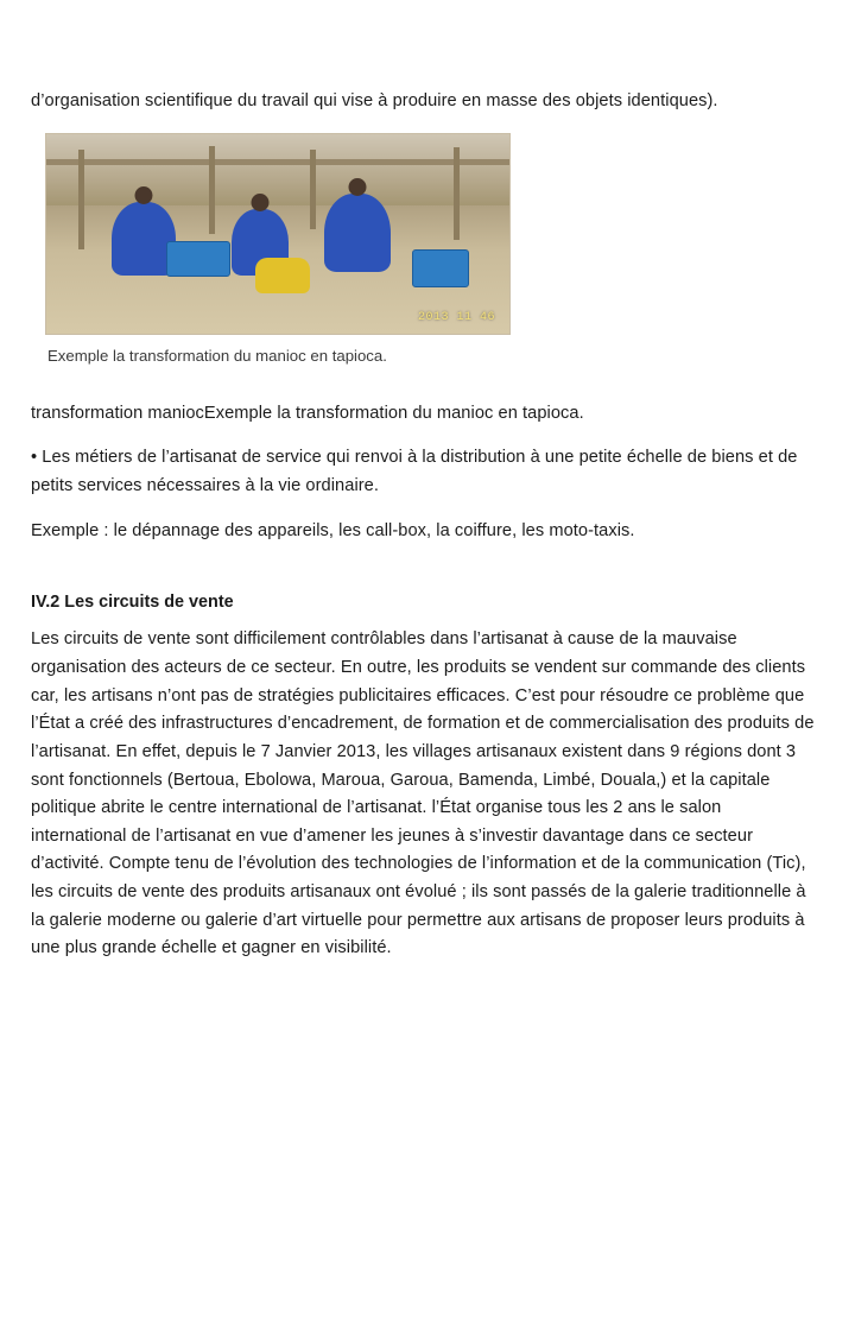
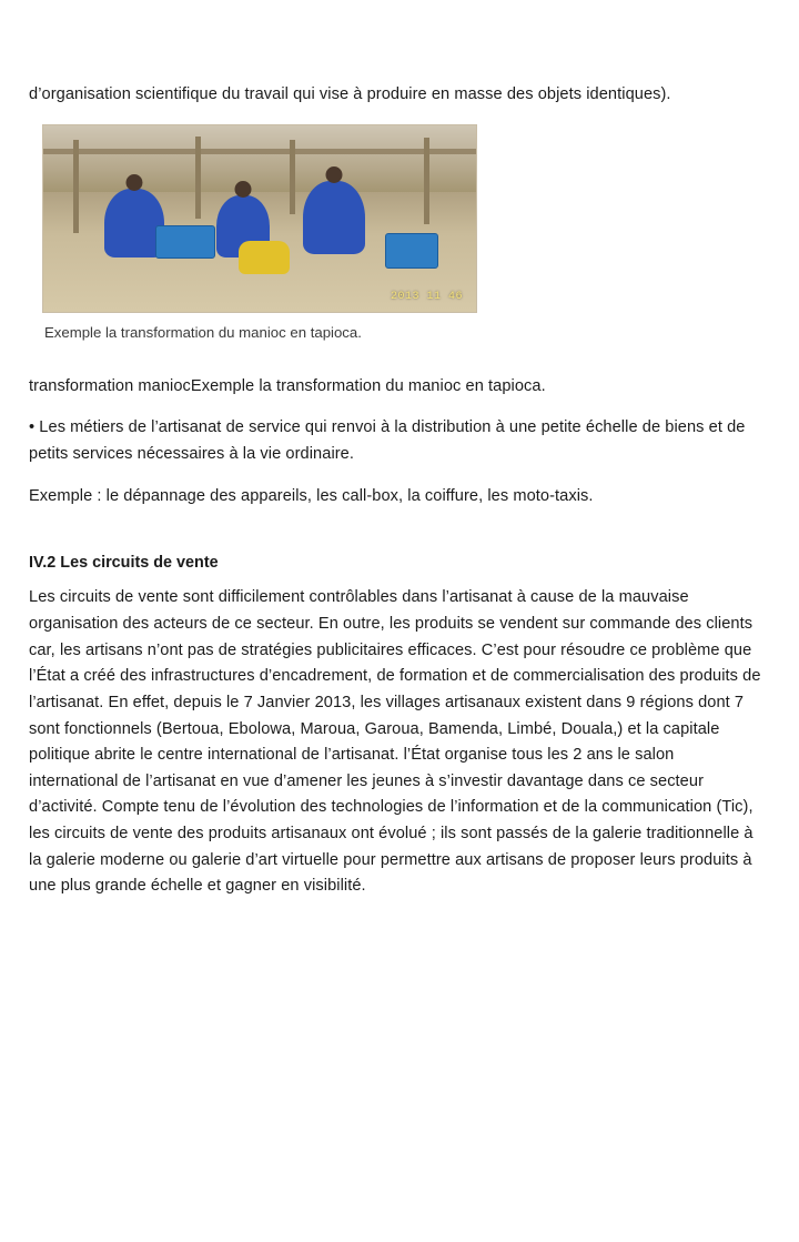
  d’organisation scientifique du travail qui vise à produire en masse des objets identiques).
  2013 11 46
  Exemple la transformation du manioc en tapioca.
  transformation maniocExemple la transformation du manioc en tapioca.
  • Les métiers de l’artisanat de service qui renvoi à la distribution à une petite échelle de biens et de petits services nécessaires à la vie ordinaire.
  Exemple : le dépannage des appareils, les call-box, la coiffure, les moto-taxis.
  IV.2 Les circuits de vente
- Les circuits de vente sont difficilement contrôlables dans l’artisanat à cause de la mauvaise organisation des acteurs de ce secteur. En outre, les produits se vendent sur commande des clients car, les artisans n’ont pas de stratégies publicitaires efficaces. C’est pour résoudre ce problème que l’État a créé des infrastructures d’encadrement, de formation et de commercialisation des produits de l’artisanat. En effet, depuis le 7 Janvier 2013, les villages artisanaux existent dans 9 régions dont 3 sont fonctionnels (Bertoua, Ebolowa, Maroua, Garoua, Bamenda, Limbé, Douala,) et la capitale politique abrite le centre international de l’artisanat. l’État organise tous les 2 ans le salon international de l’artisanat en vue d’amener les jeunes à s’investir davantage dans ce secteur d’activité. Compte tenu de l’évolution des technologies de l’information et de la communication (Tic), les circuits de vente des produits artisanaux ont évolué ; ils sont passés de la galerie traditionnelle à la galerie moderne ou galerie d’art virtuelle pour permettre aux artisans de proposer leurs produits à une plus grande échelle et gagner en visibilité.
+ Les circuits de vente sont difficilement contrôlables dans l’artisanat à cause de la mauvaise organisation des acteurs de ce secteur. En outre, les produits se vendent sur commande des clients car, les artisans n’ont pas de stratégies publicitaires efficaces. C’est pour résoudre ce problème que l’État a créé des infrastructures d’encadrement, de formation et de commercialisation des produits de l’artisanat. En effet, depuis le 7 Janvier 2013, les villages artisanaux existent dans 9 régions dont 7 sont fonctionnels (Bertoua, Ebolowa, Maroua, Garoua, Bamenda, Limbé, Douala,) et la capitale politique abrite le centre international de l’artisanat. l’État organise tous les 2 ans le salon international de l’artisanat en vue d’amener les jeunes à s’investir davantage dans ce secteur d’activité. Compte tenu de l’évolution des technologies de l’information et de la communication (Tic), les circuits de vente des produits artisanaux ont évolué ; ils sont passés de la galerie traditionnelle à la galerie moderne ou galerie d’art virtuelle pour permettre aux artisans de proposer leurs produits à une plus grande échelle et gagner en visibilité.
